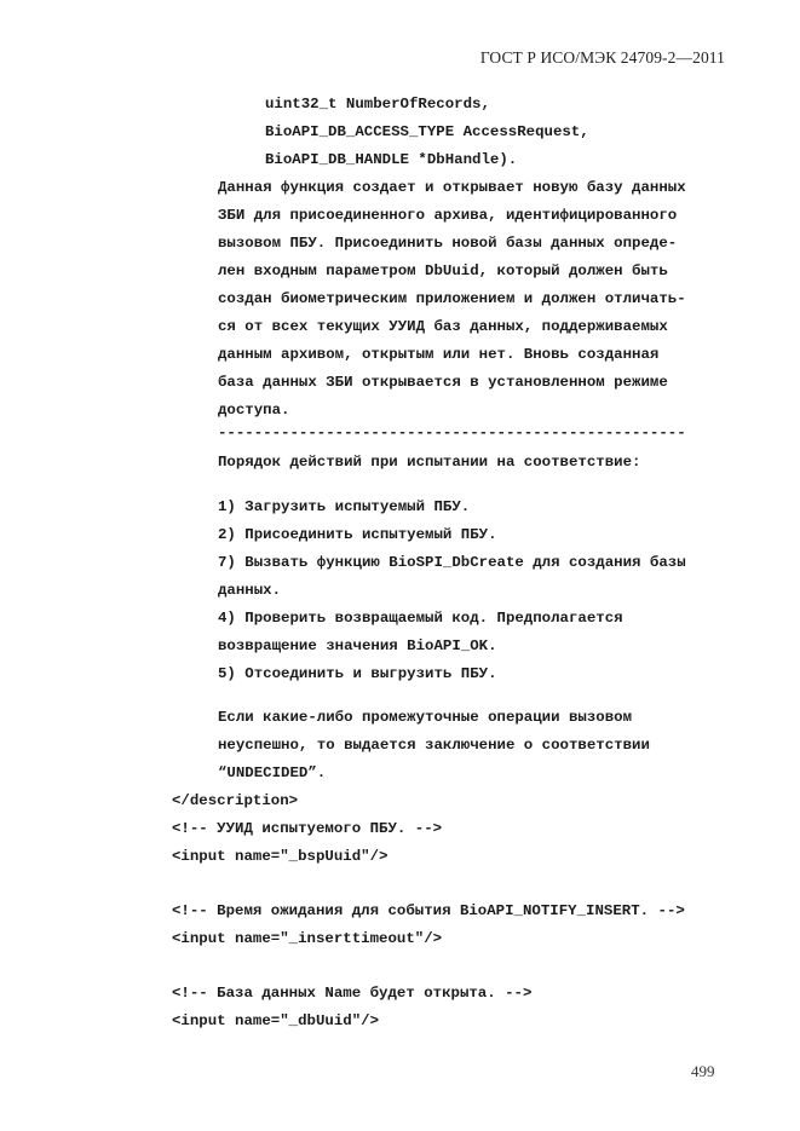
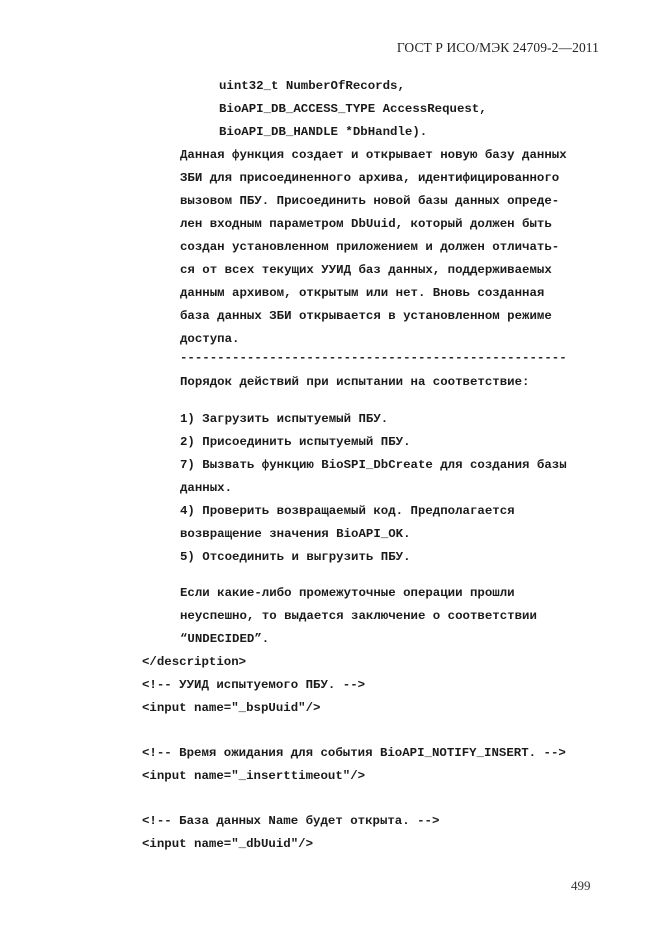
  ГОСТ Р ИСО/МЭК 24709-2—2011
  uint32_t NumberOfRecords,
  BioAPI_DB_ACCESS_TYPE AccessRequest,
  BioAPI_DB_HANDLE *DbHandle).
  Данная функция создает и открывает новую базу данных
  ЗБИ для присоединенного архива, идентифицированного
  вызовом ПБУ. Присоединить новой базы данных опреде-
  лен входным параметром DbUuid, который должен быть
- создан биометрическим приложением и должен отличать-
+ создан установленном приложением и должен отличать-
  ся от всех текущих УУИД баз данных, поддерживаемых
  данным архивом, открытым или нет. Вновь созданная
  база данных ЗБИ открывается в установленном режиме
  доступа.
  ----------------------------------------------------
  Порядок действий при испытании на соответствие:
  1) Загрузить испытуемый ПБУ.
  2) Присоединить испытуемый ПБУ.
  7) Вызвать функцию BioSPI_DbCreate для создания базы
  данных.
  4) Проверить возвращаемый код. Предполагается
  возвращение значения BioAPI_OK.
  5) Отсоединить и выгрузить ПБУ.
- Если какие-либо промежуточные операции вызовом
+ Если какие-либо промежуточные операции прошли
  неуспешно, то выдается заключение о соответствии
  “UNDECIDED”.
  </description>
  <!-- УУИД испытуемого ПБУ. -->
  <input name="_bspUuid"/>
  <!-- Время ожидания для события BioAPI_NOTIFY_INSERT. -->
  <input name="_inserttimeout"/>
  <!-- База данных Name будет открыта. -->
  <input name="_dbUuid"/>
  499
